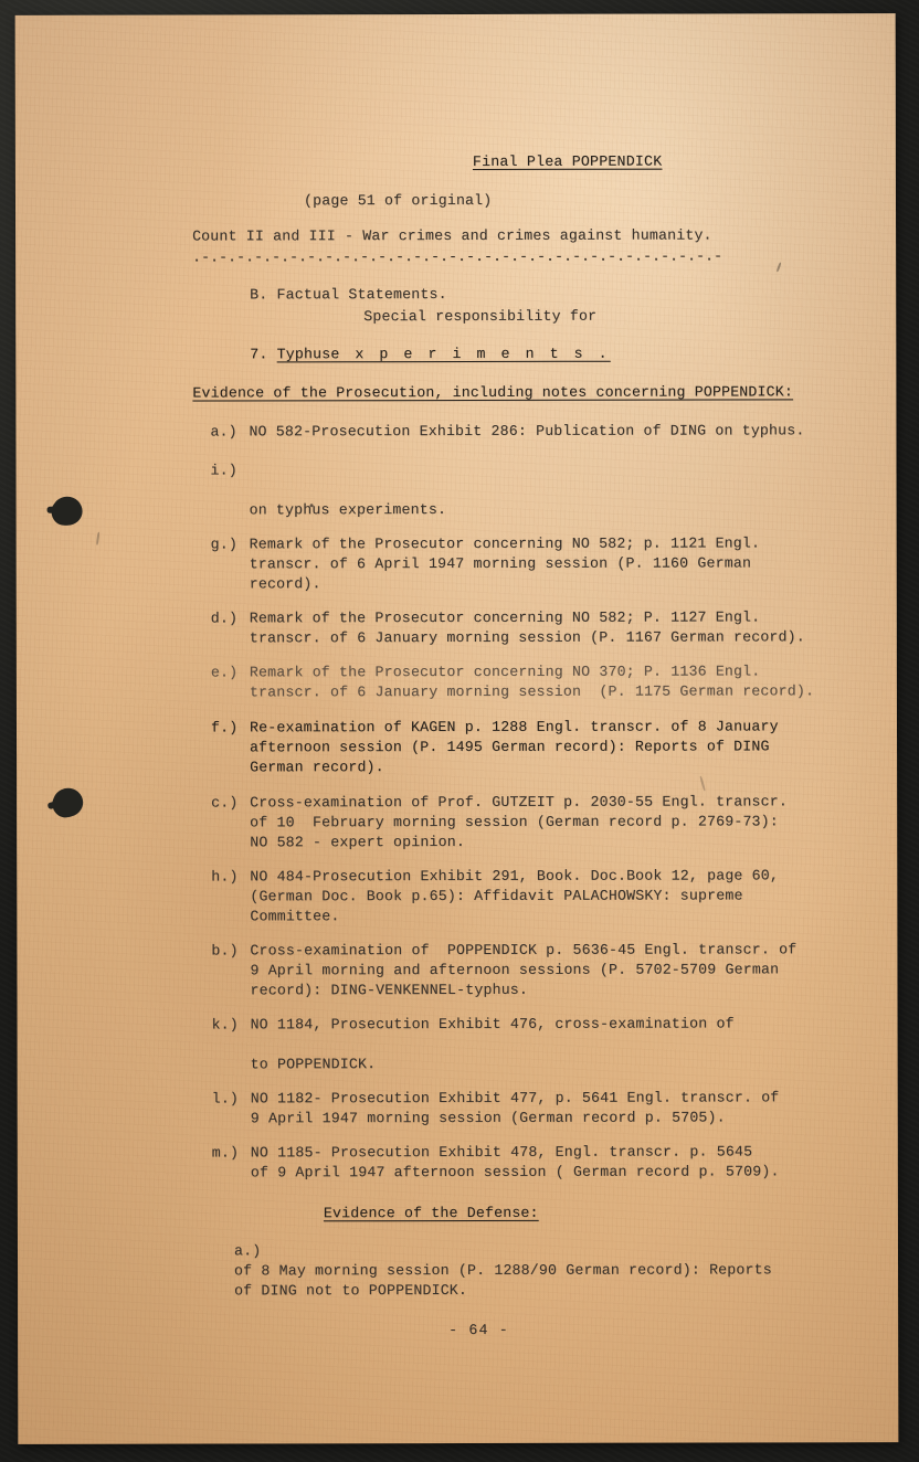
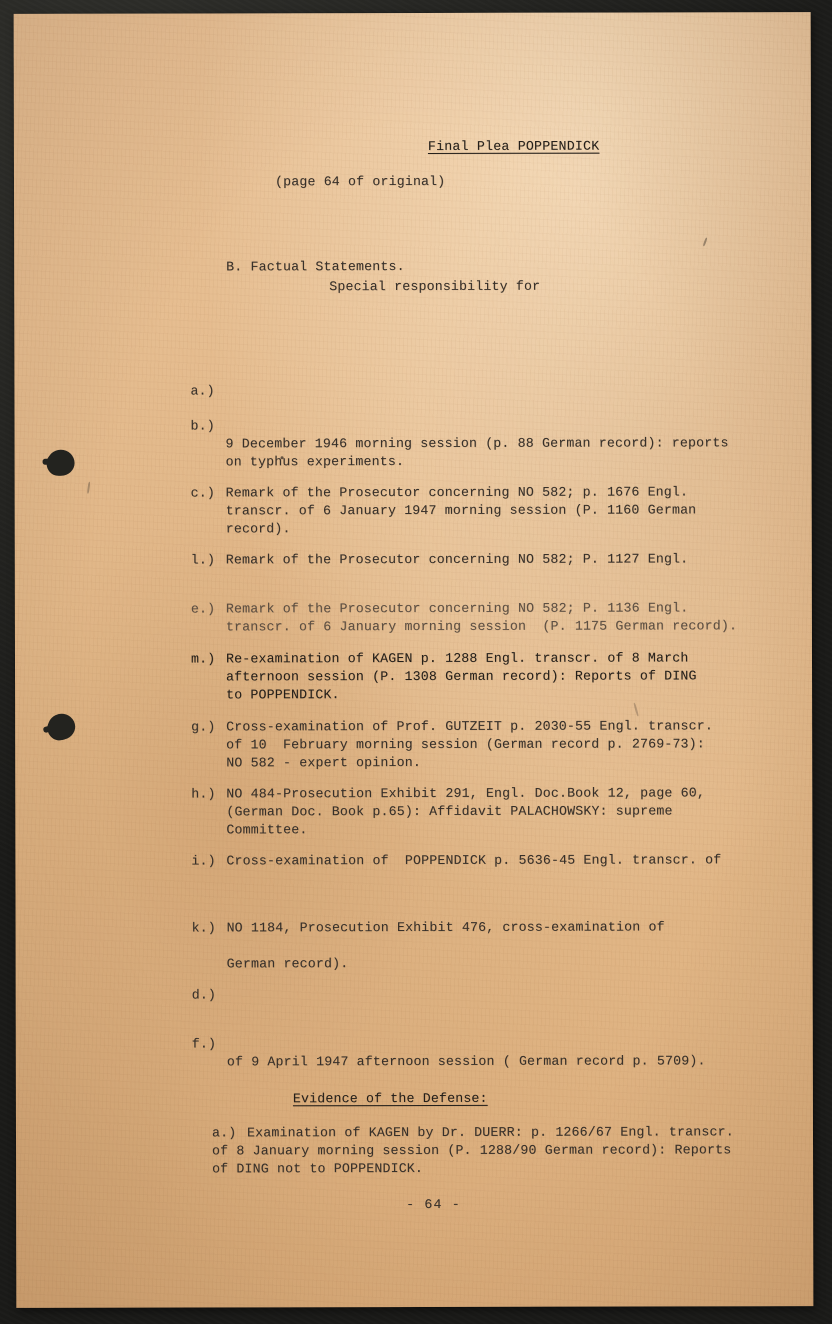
  Final Plea POPPENDICK
- (page 51 of original)
+ (page 64 of original)
- Count II and III - War crimes and crimes against humanity.
- .-.-.-.-.-.-.-.-.-.-.-.-.-.-.-.-.-.-.-.-.-.-.-.-.-.-.-.-.-.-
  B. Factual Statements.
  Special responsibility for
- 7. Typhuse x p e r i m e n t s .
- Evidence of the Prosecution, including notes concerning POPPENDICK:
  a.)
- NO 582-Prosecution Exhibit 286: Publication of DING on typhus.
- i.)
+ b.)
+ 9 December 1946 morning session (p. 88 German record): reports
  on typhus experiments.
- g.)
+ c.)
- Remark of the Prosecutor concerning NO 582; p. 1121 Engl.
+ Remark of the Prosecutor concerning NO 582; p. 1676 Engl.
- transcr. of 6 April 1947 morning session (P. 1160 German
+ transcr. of 6 January 1947 morning session (P. 1160 German
  record).
- d.)
+ l.)
  Remark of the Prosecutor concerning NO 582; P. 1127 Engl.
- transcr. of 6 January morning session (P. 1167 German record).
  e.)
- Remark of the Prosecutor concerning NO 370; P. 1136 Engl.
+ Remark of the Prosecutor concerning NO 582; P. 1136 Engl.
  transcr. of 6 January morning session (P. 1175 German record).
- f.)
+ m.)
- Re-examination of KAGEN p. 1288 Engl. transcr. of 8 January
+ Re-examination of KAGEN p. 1288 Engl. transcr. of 8 March
- afternoon session (P. 1495 German record): Reports of DING
+ afternoon session (P. 1308 German record): Reports of DING
- German record).
+ to POPPENDICK.
- c.)
+ g.)
  Cross-examination of Prof. GUTZEIT p. 2030-55 Engl. transcr.
  of 10 February morning session (German record p. 2769-73):
  NO 582 - expert opinion.
  h.)
- NO 484-Prosecution Exhibit 291, Book. Doc.Book 12, page 60,
+ NO 484-Prosecution Exhibit 291, Engl. Doc.Book 12, page 60,
  (German Doc. Book p.65): Affidavit PALACHOWSKY: supreme
  Committee.
- b.)
+ i.)
  Cross-examination of POPPENDICK p. 5636-45 Engl. transcr. of
- 9 April morning and afternoon sessions (P. 5702-5709 German
- record): DING-VENKENNEL-typhus.
  k.)
  NO 1184, Prosecution Exhibit 476, cross-examination of
- to POPPENDICK.
+ German record).
- l.)
+ d.)
- NO 1182- Prosecution Exhibit 477, p. 5641 Engl. transcr. of
- 9 April 1947 morning session (German record p. 5705).
- m.)
+ f.)
- NO 1185- Prosecution Exhibit 478, Engl. transcr. p. 5645
  of 9 April 1947 afternoon session ( German record p. 5709).
  Evidence of the Defense:
  a.)
+ Examination of KAGEN by Dr. DUERR: p. 1266/67 Engl. transcr.
- of 8 May morning session (P. 1288/90 German record): Reports
+ of 8 January morning session (P. 1288/90 German record): Reports
  of DING not to POPPENDICK.
  - 64 -
